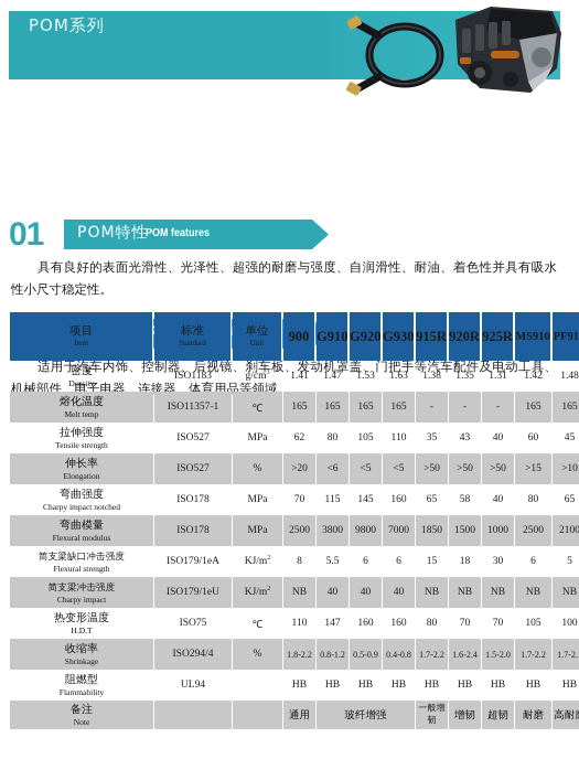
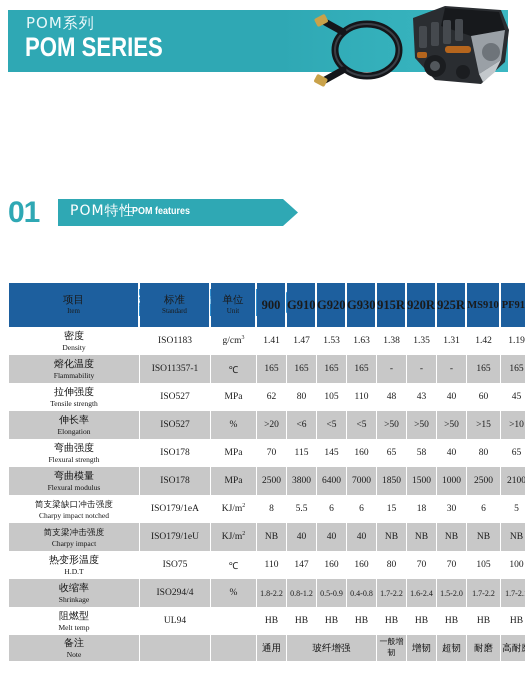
  POM系列
+ POM SERIES
  01
  POM特性
  POM features
- 具有良好的表面光滑性、光泽性、超强的耐磨与强度、自润滑性、耐油、着色性并具有吸水性小尺寸稳定性。
- 适用于汽车内饰、控制器、后视镜、刹车板、发动机罩盖、门把手等汽车配件及电动工具、机械部件、电子电器、连接器、体育用品等领域。
  项目 Item	标准 Standard	单位 Unit	900	G910	G920	G930	915R	920R	925R	MS910	PF91
- 密度Density	ISO1183	g/cm	1.41	1.47	1.53	1.63	1.38	1.35	1.31	1.42	1.48
+ 密度Density	ISO1183	g/cm	1.41	1.47	1.53	1.63	1.38	1.35	1.31	1.42	1.19
- 熔化温度Melt temp	ISO11357-1	℃	165	165	165	165	-	-	-	165	165
+ 熔化温度Flammability	ISO11357-1	℃	165	165	165	165	-	-	-	165	165
- 拉伸强度Tensile strength	ISO527	MPa	62	80	105	110	35	43	40	60	45
+ 拉伸强度Tensile strength	ISO527	MPa	62	80	105	110	48	43	40	60	45
  伸长率Elongation	ISO527	%	>20	<6	<5	<5	>50	>50	>50	>15	>10
- 弯曲强度Charpy impact notched	ISO178	MPa	70	115	145	160	65	58	40	80	65
+ 弯曲强度Flexural strength	ISO178	MPa	70	115	145	160	65	58	40	80	65
- 弯曲模量Flexural modulus	ISO178	MPa	2500	3800	9800	7000	1850	1500	1000	2500	2100
+ 弯曲模量Flexural modulus	ISO178	MPa	2500	3800	6400	7000	1850	1500	1000	2500	2100
- 简支梁缺口冲击强度Flexural strength	ISO179/1eA	KJ/m	8	5.5	6	6	15	18	30	6	5
+ 简支梁缺口冲击强度Charpy impact notched	ISO179/1eA	KJ/m	8	5.5	6	6	15	18	30	6	5
  简支梁冲击强度Charpy impact	ISO179/1eU	KJ/m	NB	40	40	40	NB	NB	NB	NB	NB
  热变形温度H.D.T	ISO75	℃	110	147	160	160	80	70	70	105	100
  收缩率Shrinkage	ISO294/4	%	1.8-2.2	0.8-1.2	0.5-0.9	0.4-0.8	1.7-2.2	1.6-2.4	1.5-2.0	1.7-2.2	1.7-2.
- 阻燃型Flammability	UL94		HB	HB	HB	HB	HB	HB	HB	HB	HB
+ 阻燃型Melt temp	UL94		HB	HB	HB	HB	HB	HB	HB	HB	HB
  备注Note			通用	玻纤增强	一般增韧	增韧	超韧	耐磨	高耐
